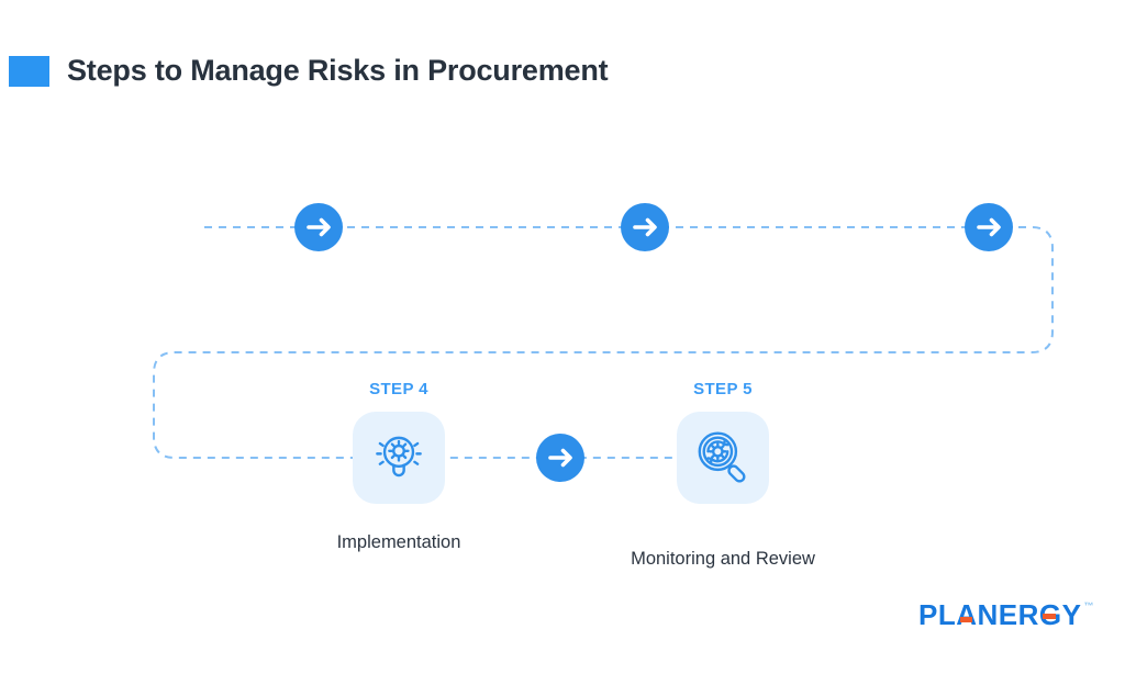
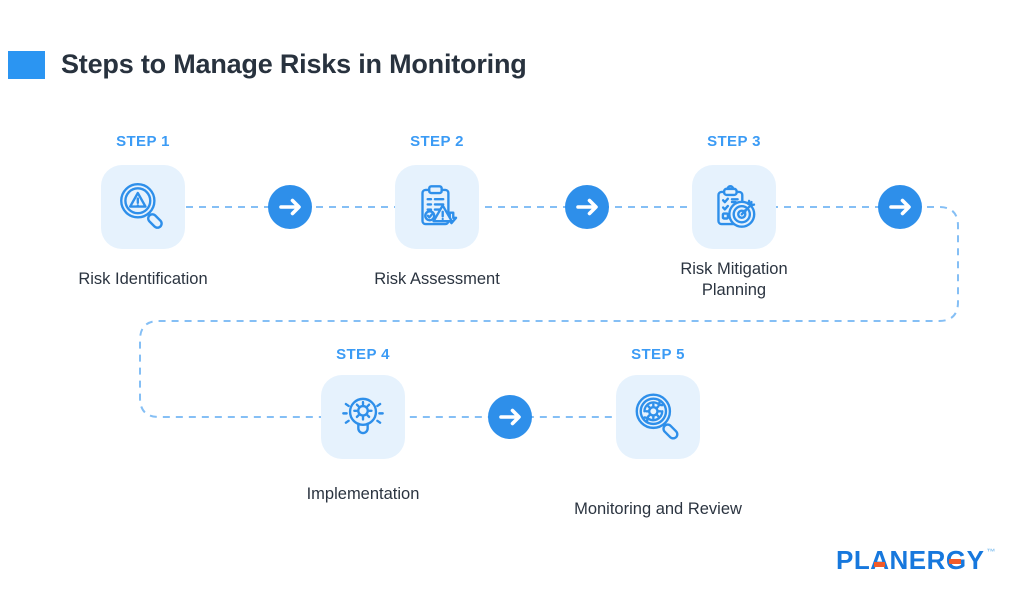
- Steps to Manage Risks in Procurement
+ Steps to Manage Risks in Monitoring
+ STEP 1
+ Risk Identification
+ STEP 2
+ Risk Assessment
+ STEP 3
+ Risk Mitigation Planning
  STEP 4
  Implementation
  STEP 5
  Monitoring and Review
  PLANERY
  ™
